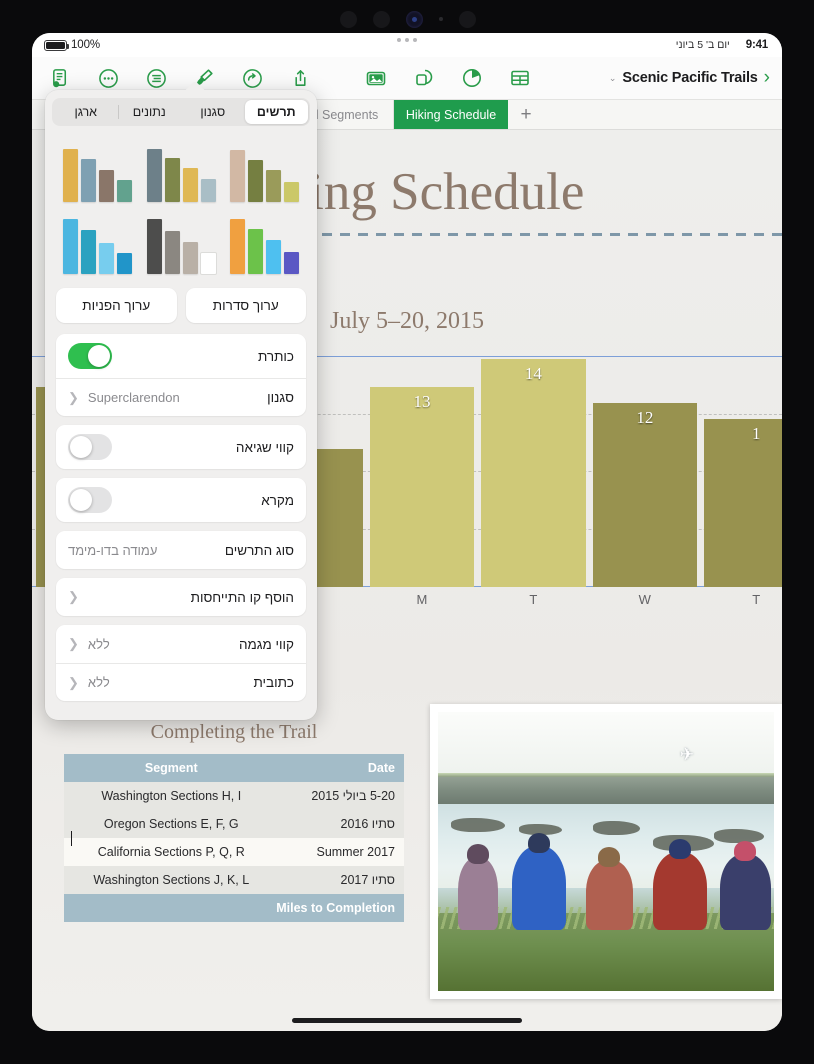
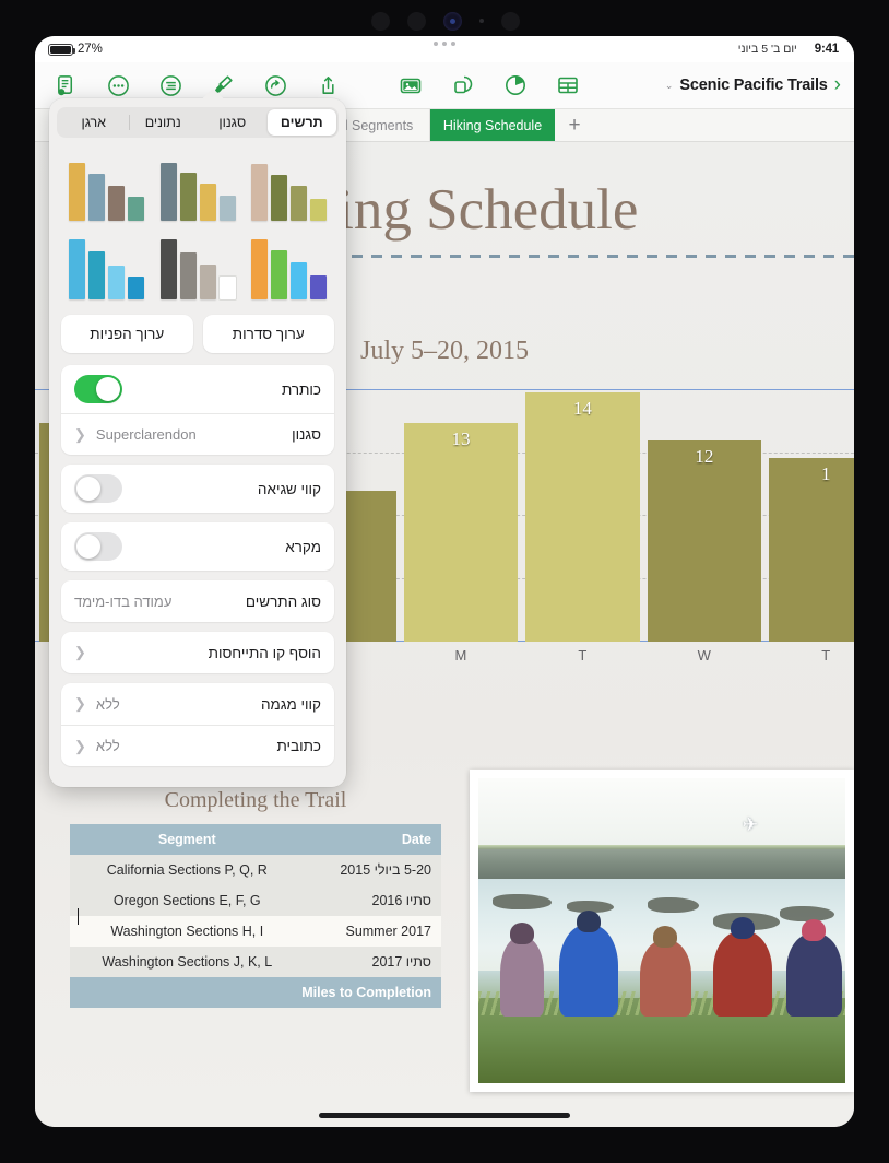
- 100%
+ 27%
  יום ב' 5 ביוני
  9:41
  ⌄
  Scenic Pacific Trails
  ›
  Hiking Schedule
  +
  ng Schedule
  July 5–20, 2015
  13
  14
  12
  1
  M
  T
  W
  T
  Completing the Trail
  Segment	Date
- Washington Sections H, I	5-20 ביולי 2015
+ California Sections P, Q, R	5-20 ביולי 2015
  Oregon Sections E, F, G	סתיו 2016
- California Sections P, Q, R	Summer 2017
+ Washington Sections H, I	Summer 2017
  Washington Sections J, K, L	סתיו 2017
  Miles to Completion
  ✈
  תרשים
  סגנון
  נתונים
  ארגן
  ערוך סדרות
  ערוך הפניות
  כותרת
  סגנון
  Superclarendon
  ❮
  קווי שגיאה
  מקרא
  סוג התרשים
  עמודה בדו-מימד
  הוסף קו התייחסות
  ❮
  קווי מגמה
  ללא
  ❮
  כתובית
  ללא
  ❮
